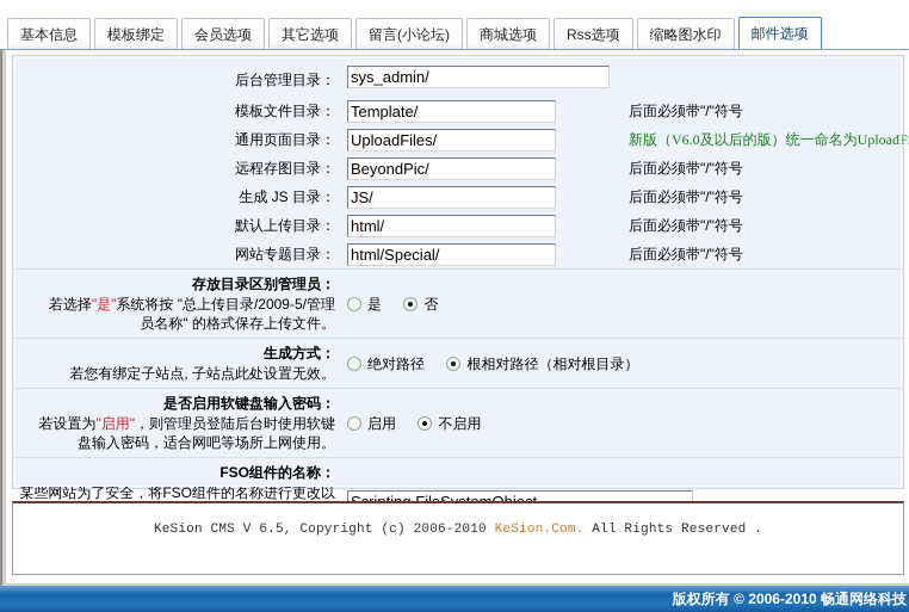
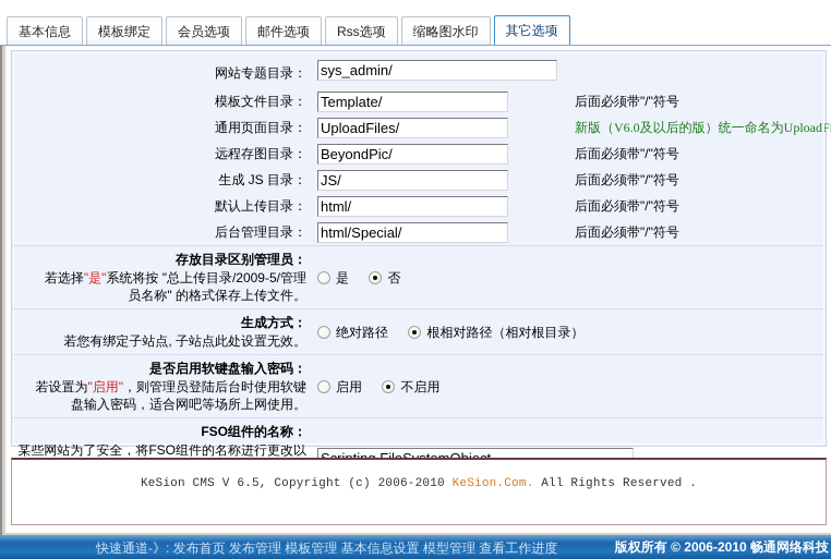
  基本信息
  模板绑定
  会员选项
- 其它选项
+ 邮件选项
- 留言(小论坛)
- 商城选项
  Rss选项
  缩略图水印
- 邮件选项
+ 其它选项
- 后台管理目录：	sys_admin/
+ 网站专题目录：	sys_admin/
  模板文件目录：	Template/	后面必须带"/"符号
  通用页面目录：	UploadFiles/	新版（V6.0及以后的版）统一命名为UploadF
  远程存图目录：	BeyondPic/	后面必须带"/"符号
  生成 JS 目录：	JS/	后面必须带"/"符号
  默认上传目录：	html/	后面必须带"/"符号
- 网站专题目录：	html/Special/	后面必须带"/"符号
+ 后台管理目录：	html/Special/	后面必须带"/"符号
  存放目录区别管理员： 若选择"是"系统将按 "总上传目录/2009-5/管理 员名称" 的格式保存上传文件。	是 否
  生成方式： 若您有绑定子站点, 子站点此处设置无效。	绝对路径 根相对路径（相对根目录）
  是否启用软键盘输入密码： 若设置为"启用"，则管理员登陆后台时使用软键 盘输入密码，适合网吧等场所上网使用。	启用 不启用
  KeSion CMS V 6.5, Copyright (c) 2006-2010 KeSion.Com. All Rights Reserved .
+ 快速通道-》: 发布首页 发布管理 模板管理 基本信息设置 模型管理 查看工作进度
  版权所有 © 2006-2010 畅通网络科技
